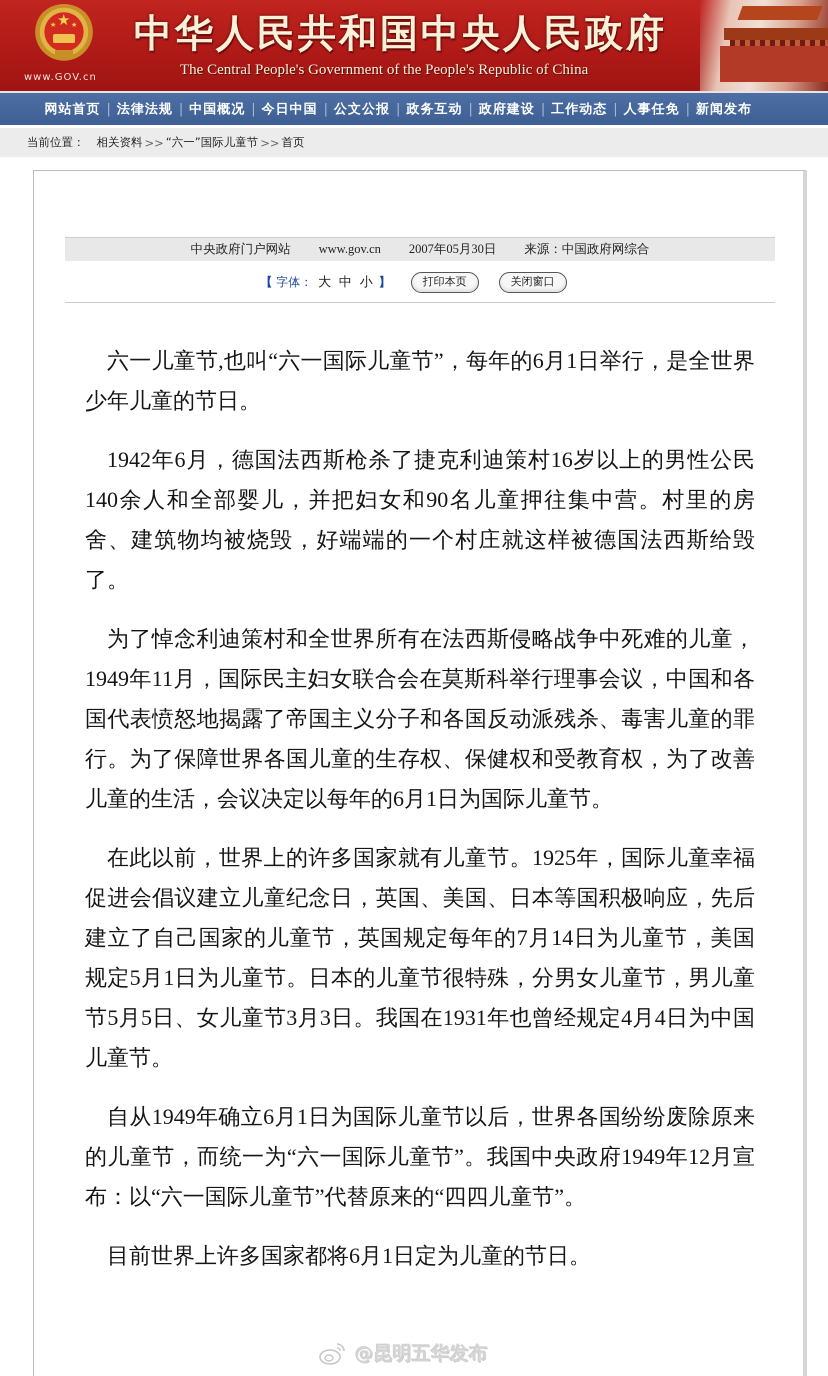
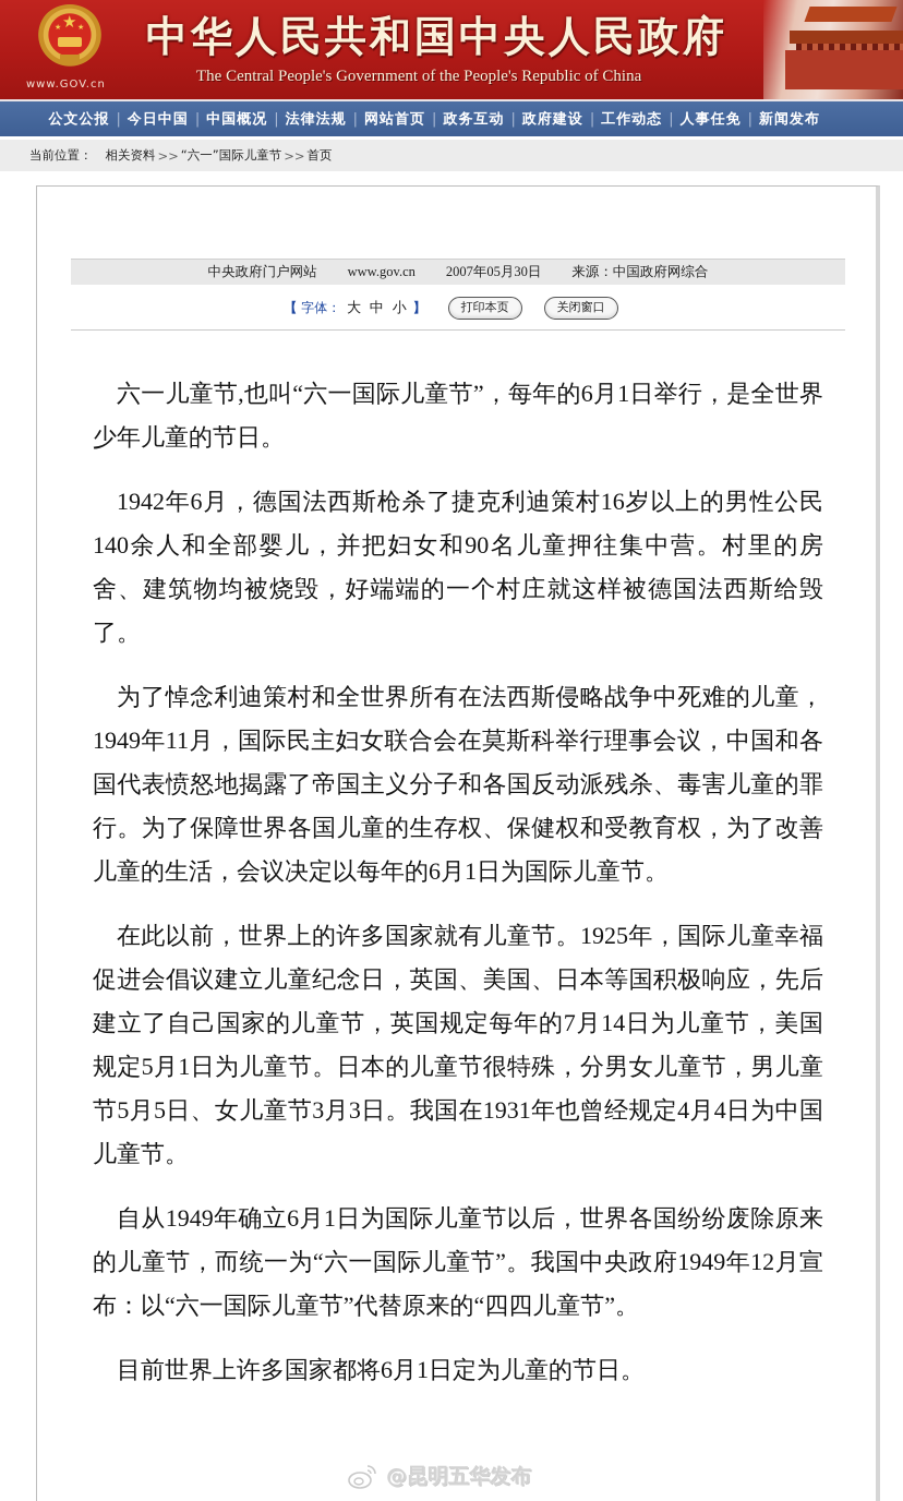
  ★
  ★
  ★
  www.GOV.cn
  中华人民共和国中央人民政府
  The Central People's Government of the People's Republic of China
- 网站首页
+ 公文公报
  |
- 法律法规
+ 今日中国
  |
  中国概况
  |
- 今日中国
+ 法律法规
  |
- 公文公报
+ 网站首页
  |
  政务互动
  |
  政府建设
  |
  工作动态
  |
  人事任免
  |
  新闻发布
  当前位置：
  相关资料
  >>
  “六一”国际儿童节
  >>
  首页
  中央政府门户网站
  www.gov.cn
  2007年05月30日
  来源：中国政府网综合
  【 字体： 大 中 小 】
  打印本页
  关闭窗口
  六一儿童节,也叫“六一国际儿童节”，每年的6月1日举行，是全世界少年儿童的节日。
  1942年6月，德国法西斯枪杀了捷克利迪策村16岁以上的男性公民140余人和全部婴儿，并把妇女和90名儿童押往集中营。村里的房舍、建筑物均被烧毁，好端端的一个村庄就这样被德国法西斯给毁了。
  为了悼念利迪策村和全世界所有在法西斯侵略战争中死难的儿童，1949年11月，国际民主妇女联合会在莫斯科举行理事会议，中国和各国代表愤怒地揭露了帝国主义分子和各国反动派残杀、毒害儿童的罪行。为了保障世界各国儿童的生存权、保健权和受教育权，为了改善儿童的生活，会议决定以每年的6月1日为国际儿童节。
  在此以前，世界上的许多国家就有儿童节。1925年，国际儿童幸福促进会倡议建立儿童纪念日，英国、美国、日本等国积极响应，先后建立了自己国家的儿童节，英国规定每年的7月14日为儿童节，美国规定5月1日为儿童节。日本的儿童节很特殊，分男女儿童节，男儿童节5月5日、女儿童节3月3日。我国在1931年也曾经规定4月4日为中国儿童节。
  自从1949年确立6月1日为国际儿童节以后，世界各国纷纷废除原来的儿童节，而统一为“六一国际儿童节”。我国中央政府1949年12月宣布：以“六一国际儿童节”代替原来的“四四儿童节”。
  目前世界上许多国家都将6月1日定为儿童的节日。
  @昆明五华发布
